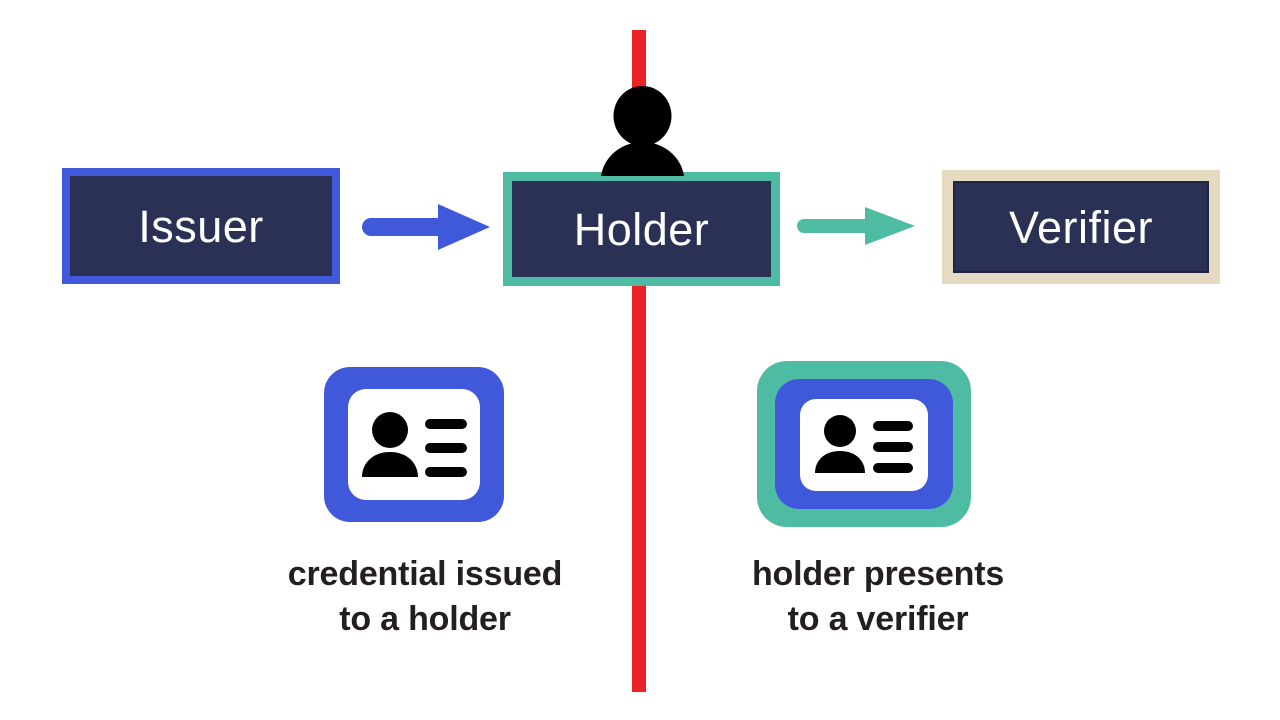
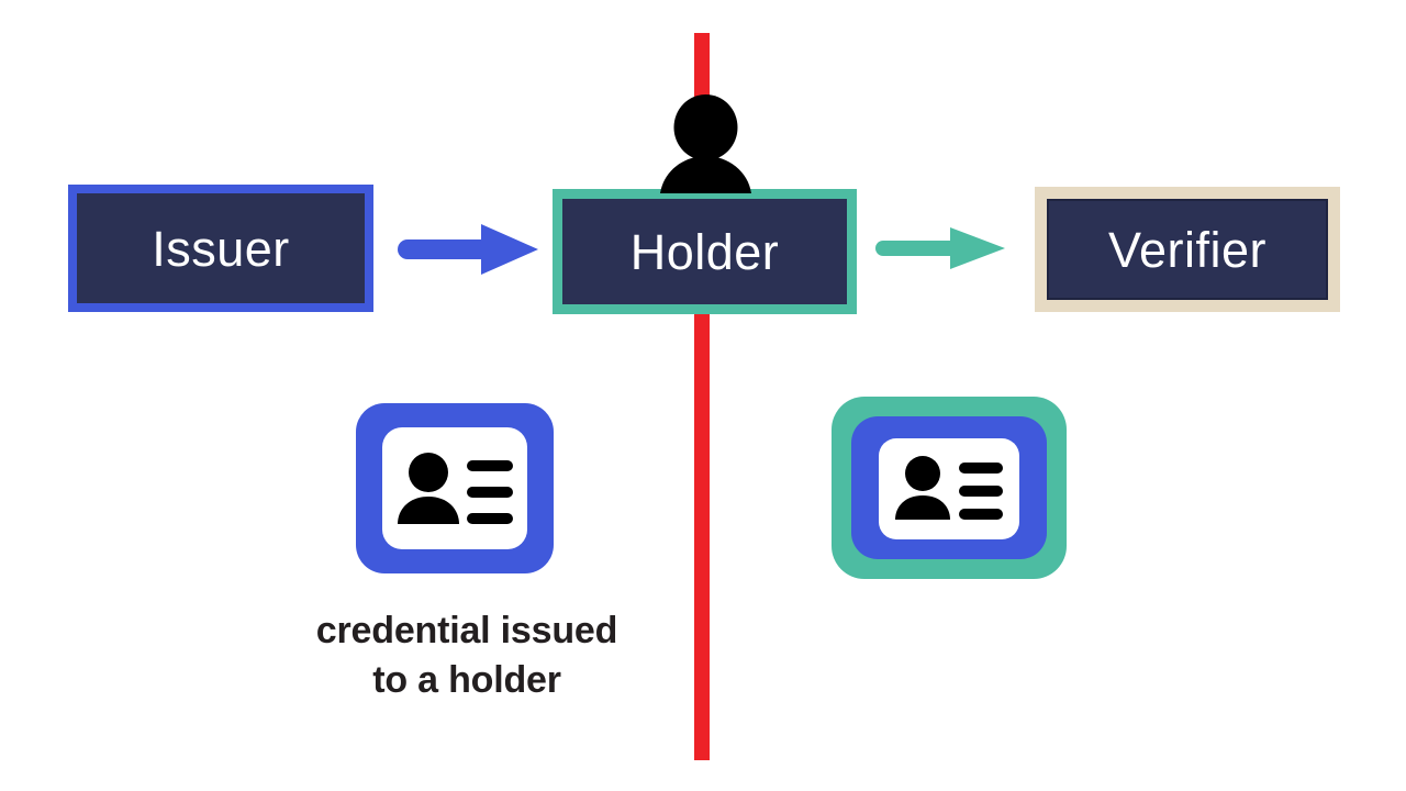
  Issuer
  Holder
  Verifier
  credential issued
  to a holder
- holder presents
- to a verifier
